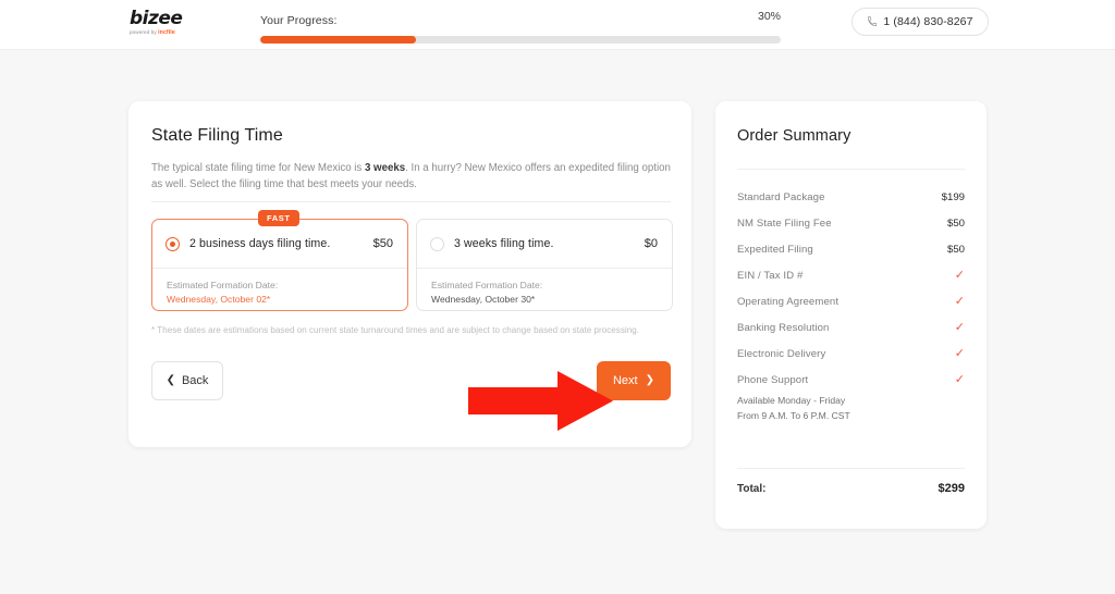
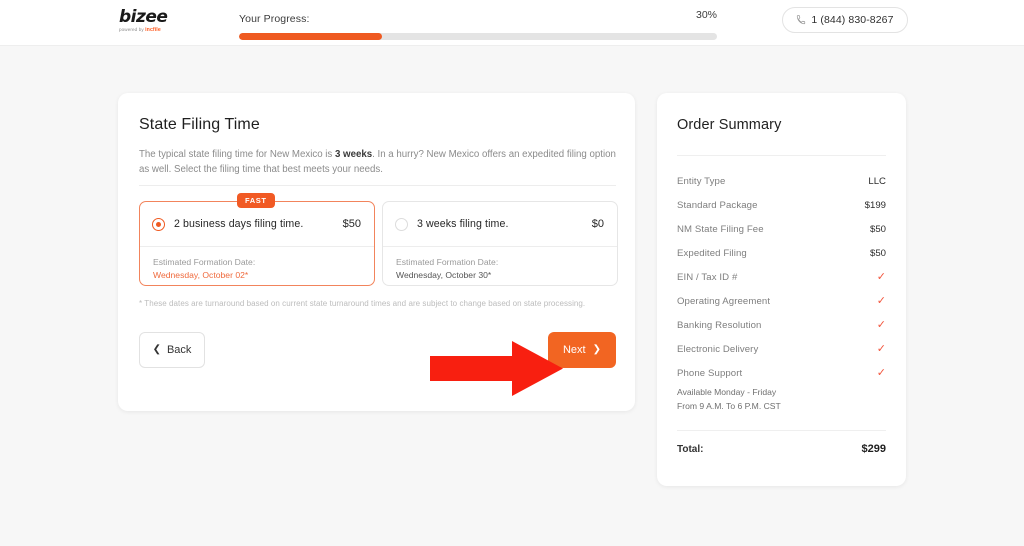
  bizee
  Your Progress:
  30%
  1 (844) 830-8267
  State Filing Time
  The typical state filing time for New Mexico is 3 weeks. In a hurry? New Mexico offers an expedited filing option as well. Select the filing time that best meets your needs.
  FAST
  2 business days filing time.
  $50
  Estimated Formation Date:
  Wednesday, October 02*
  3 weeks filing time.
  $0
  Estimated Formation Date:
  Wednesday, October 30*
- * These dates are estimations based on current state turnaround times and are subject to change based on state processing.
+ * These dates are turnaround based on current state turnaround times and are subject to change based on state processing.
  ❮
  Back
  Next
  ❯
  Order Summary
+ Entity Type
+ LLC
  Standard Package
  $199
  NM State Filing Fee
  $50
  Expedited Filing
  $50
  EIN / Tax ID #
  ✓
  Operating Agreement
  ✓
  Banking Resolution
  ✓
  Electronic Delivery
  ✓
  Phone Support
  ✓
  Available Monday - Friday
  From 9 A.M. To 6 P.M. CST
  Total:
  $299
